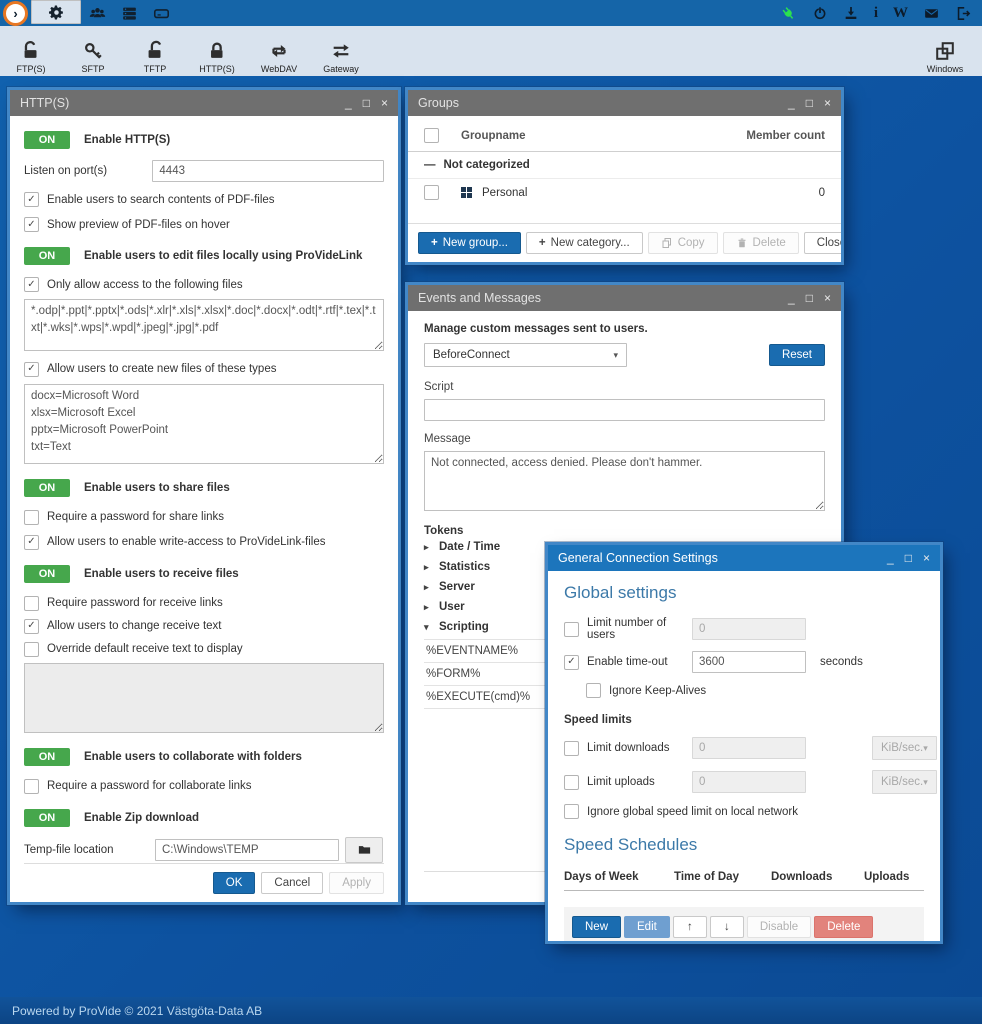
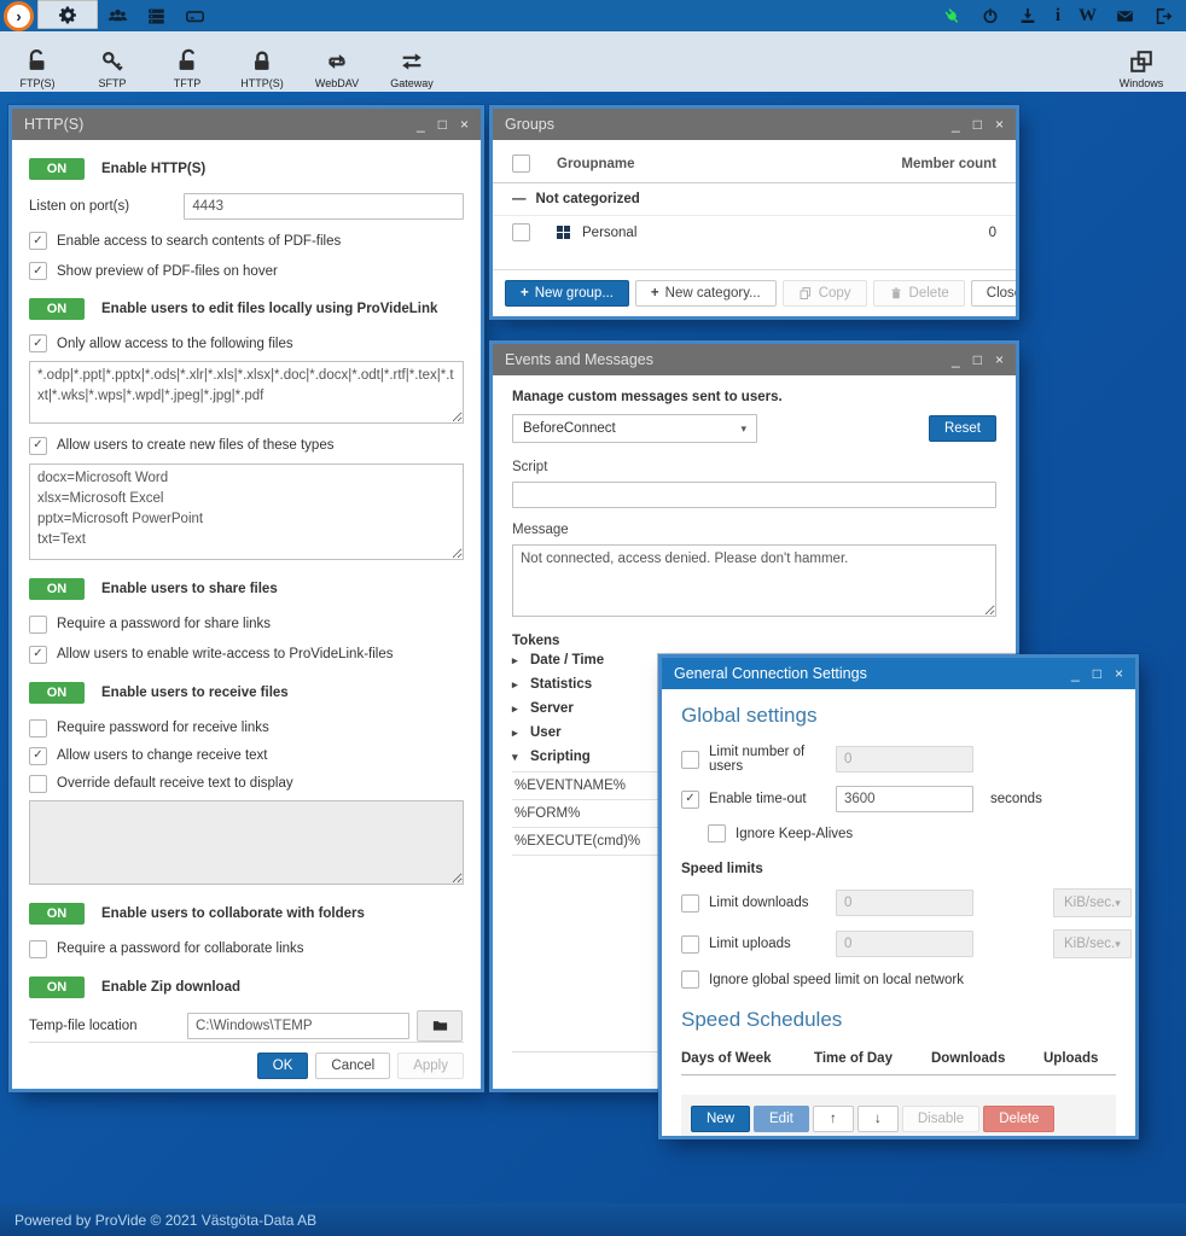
  ›
  i
  W
  FTP(S)
  SFTP
  TFTP
  HTTP(S)
  WebDAV
  Gateway
  Windows
  HTTP(S)
  _
  □
  ×
  ON
  Enable HTTP(S)
  Listen on port(s)
  4443
  ✓
- Enable users to search contents of PDF-files
+ Enable access to search contents of PDF-files
  ✓
  Show preview of PDF-files on hover
  ON
  Enable users to edit files locally using ProVideLink
  ✓
  Only allow access to the following files
  ✓
  Allow users to create new files of these types
  docx=Microsoft Word
  xlsx=Microsoft Excel
  pptx=Microsoft PowerPoint
  txt=Text
  ON
  Enable users to share files
  Require a password for share links
  ✓
  Allow users to enable write-access to ProVideLink-files
  ON
  Enable users to receive files
  Require password for receive links
  ✓
  Allow users to change receive text
  Override default receive text to display
  ON
  Enable users to collaborate with folders
  Require a password for collaborate links
  ON
  Enable Zip download
  Temp-file location
  C:\Windows\TEMP
  OK
  Cancel
  Apply
  Groups
  _
  □
  ×
  Groupname
  Member count
  —
  Not categorized
  Personal
  0
  +
  New group...
  +
  New category...
  Copy
  Delete
  Clos
  Events and Messages
  _
  □
  ×
  Manage custom messages sent to users.
  BeforeConnect
  ▾
  Reset
  Script
  Message
  Not connected, access denied. Please don't hammer.
  Tokens
  ▸
  Date / Time
  ▸
  Statistics
  ▸
  Server
  ▸
  User
  ▾
  Scripting
  %EVENTNAME%
  %FORM%
  %EXECUTE(cmd)%
  General Connection Settings
  _
  □
  ×
  Global settings
  Limit number of users
  0
  ✓
  Enable time-out
  3600
  seconds
  Ignore Keep-Alives
  Speed limits
  Limit downloads
  0
  KiB/sec.
  ▾
  Limit uploads
  0
  KiB/sec.
  ▾
  Ignore global speed limit on local network
  Speed Schedules
  Days of Week
  Time of Day
  Downloads
  Uploads
  New
  Edit
  ↑
  ↓
  Disable
  Delete
  Powered by ProVide © 2021 Västgöta-Data AB
